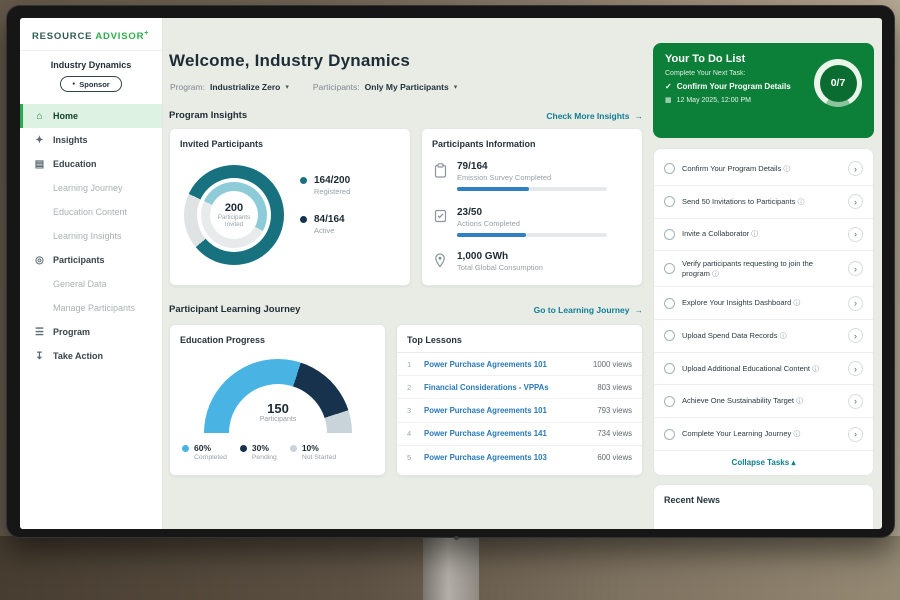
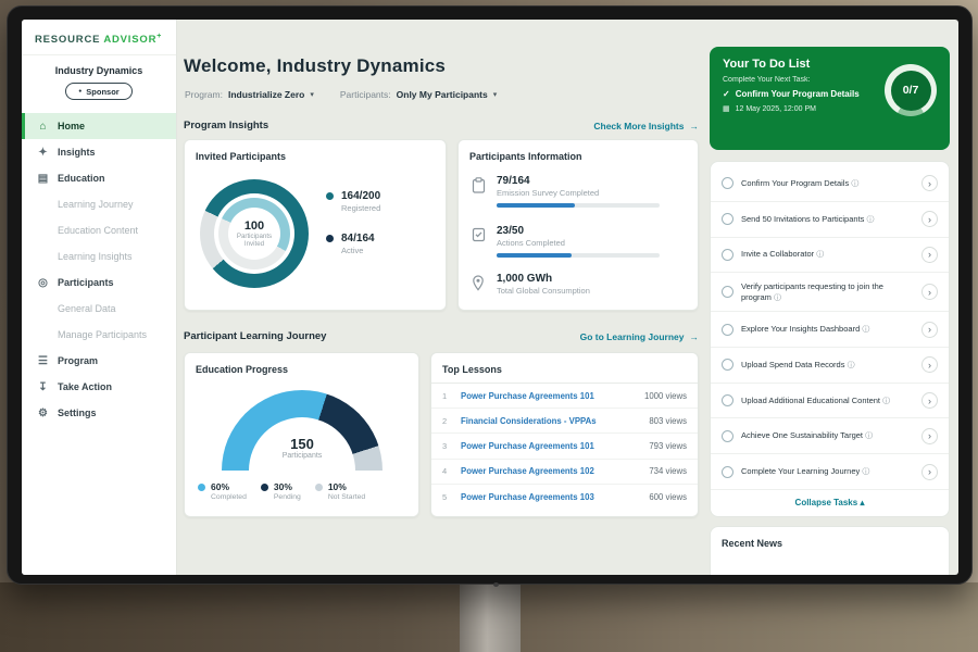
  RESOURCE ADVISOR
  Industry Dynamics
  Sponsor
  ⌂
  Home
  ✦
  Insights
  ▤
  Education
  Learning Journey
  Education Content
  Learning Insights
  ◎
  Participants
  General Data
  Manage Participants
  ☰
  Program
  ↧
  Take Action
+ ⚙
+ Settings
  Welcome, Industry Dynamics
  Program:
  Industrialize Zero
  Participants:
  Only My Participants
  Program Insights
  Check More Insights
  →
  Invited Participants
- 200
+ 100
  164/200
  Registered
  84/164
  Active
  Participants Information
  79/164
  Emission Survey Completed
  23/50
  Actions Completed
  1,000 GWh
  Total Global Consumption
  Participant Learning Journey
  Go to Learning Journey
  →
  Education Progress
  150
  60%
  30%
  10%
  Top Lessons
  1
  Power Purchase Agreements 101
  1000 views
  2
  Financial Considerations - VPPAs
  803 views
  3
  Power Purchase Agreements 101
  793 views
  4
- Power Purchase Agreements 141
+ Power Purchase Agreements 102
  734 views
  5
  Power Purchase Agreements 103
  600 views
  Your To Do List
  ✓
  Confirm Your Program Details
  0/7
  Confirm Your Program Details
  ›
  Send 50 Invitations to Participants
  ›
  Invite a Collaborator
  ›
  Verify participants requesting to join the program
  ›
  Explore Your Insights Dashboard
  ›
  Upload Spend Data Records
  ›
  Upload Additional Educational Content
  ›
  Achieve One Sustainability Target
  ›
  Complete Your Learning Journey
  ›
  Collapse Tasks ▴
  Recent News
